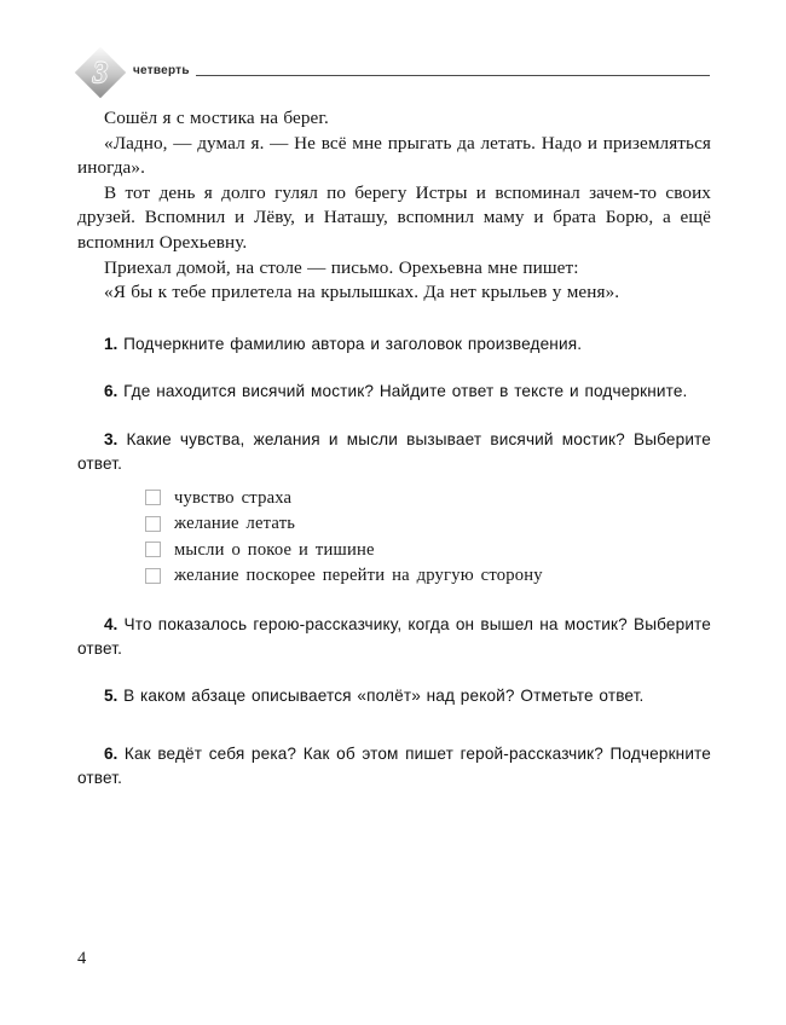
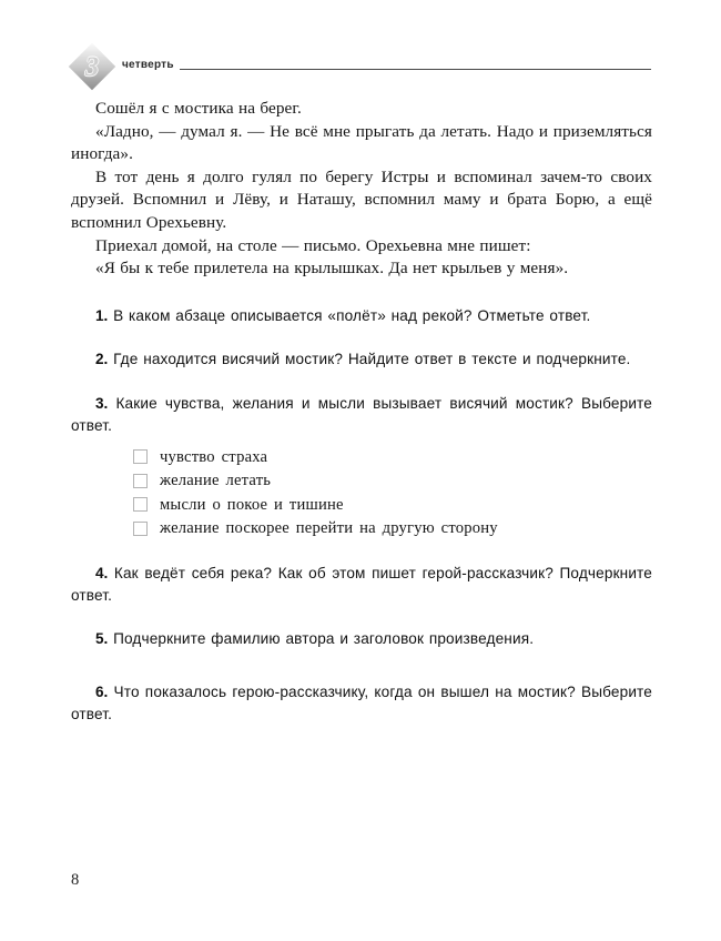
  3
  четверть
  Сошёл я с мостика на берег.
  «Ладно, — думал я. — Не всё мне прыгать да летать. Надо и приземляться иногда».
  В тот день я долго гулял по берегу Истры и вспоминал зачем-то своих друзей. Вспомнил и Лёву, и Наташу, вспомнил маму и брата Борю, а ещё вспомнил Орехьевну.
  Приехал домой, на столе — письмо. Орехьевна мне пишет:
  «Я бы к тебе прилетела на крылышках. Да нет крыльев у меня».
- 1. Подчеркните фамилию автора и заголовок произведения.
+ 1. В каком абзаце описывается «полёт» над рекой? Отметьте ответ.
- 6. Где находится висячий мостик? Найдите ответ в тексте и подчеркните.
+ 2. Где находится висячий мостик? Найдите ответ в тексте и подчеркните.
  3. Какие чувства, желания и мысли вызывает висячий мостик? Выберите ответ.
  чувство страха
  желание летать
  мысли о покое и тишине
  желание поскорее перейти на другую сторону
- 4. Что показалось герою-рассказчику, когда он вышел на мостик? Выберите ответ.
+ 4. Как ведёт себя река? Как об этом пишет герой-рассказчик? Подчеркните ответ.
- 5. В каком абзаце описывается «полёт» над рекой? Отметьте ответ.
+ 5. Подчеркните фамилию автора и заголовок произведения.
- 6. Как ведёт себя река? Как об этом пишет герой-рассказчик? Подчеркните ответ.
+ 6. Что показалось герою-рассказчику, когда он вышел на мостик? Выберите ответ.
- 4
+ 8
